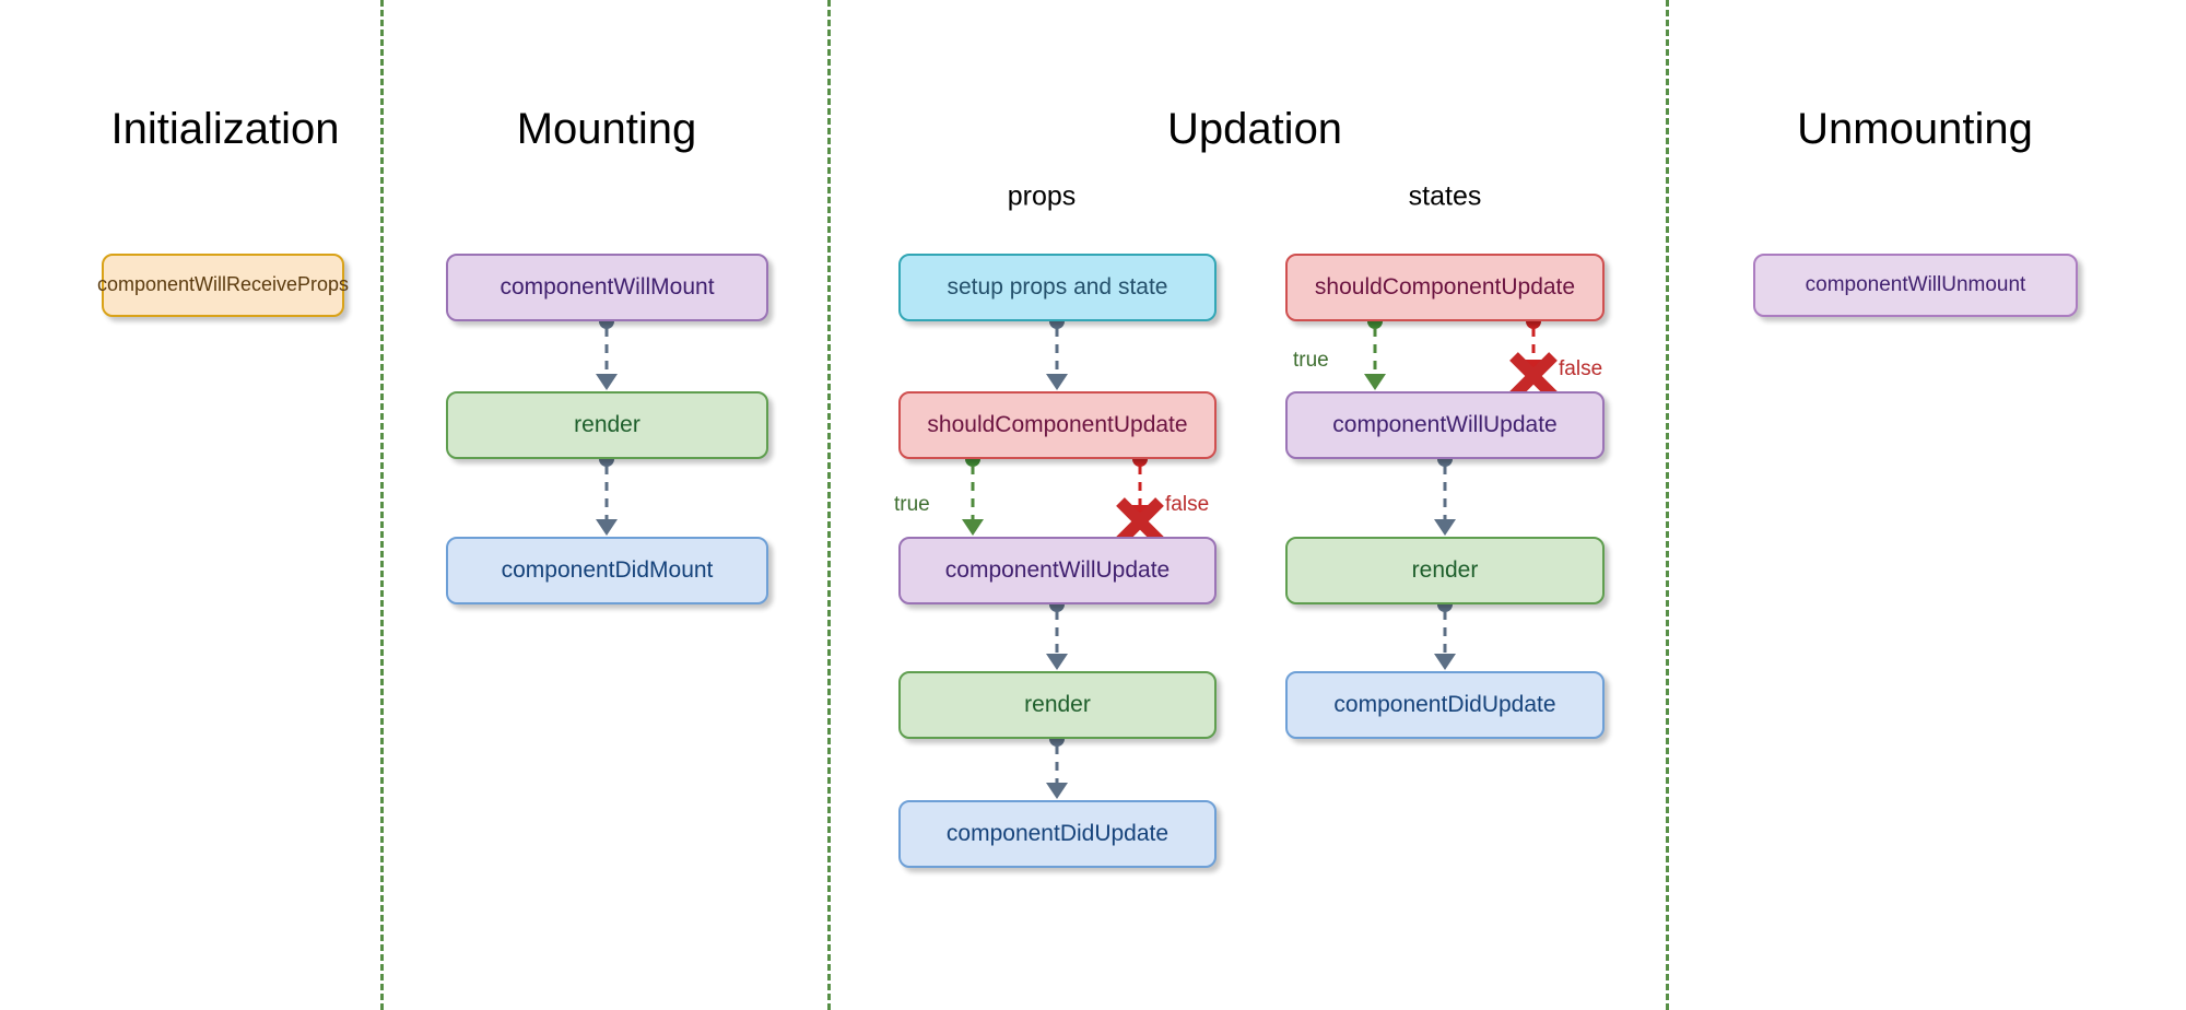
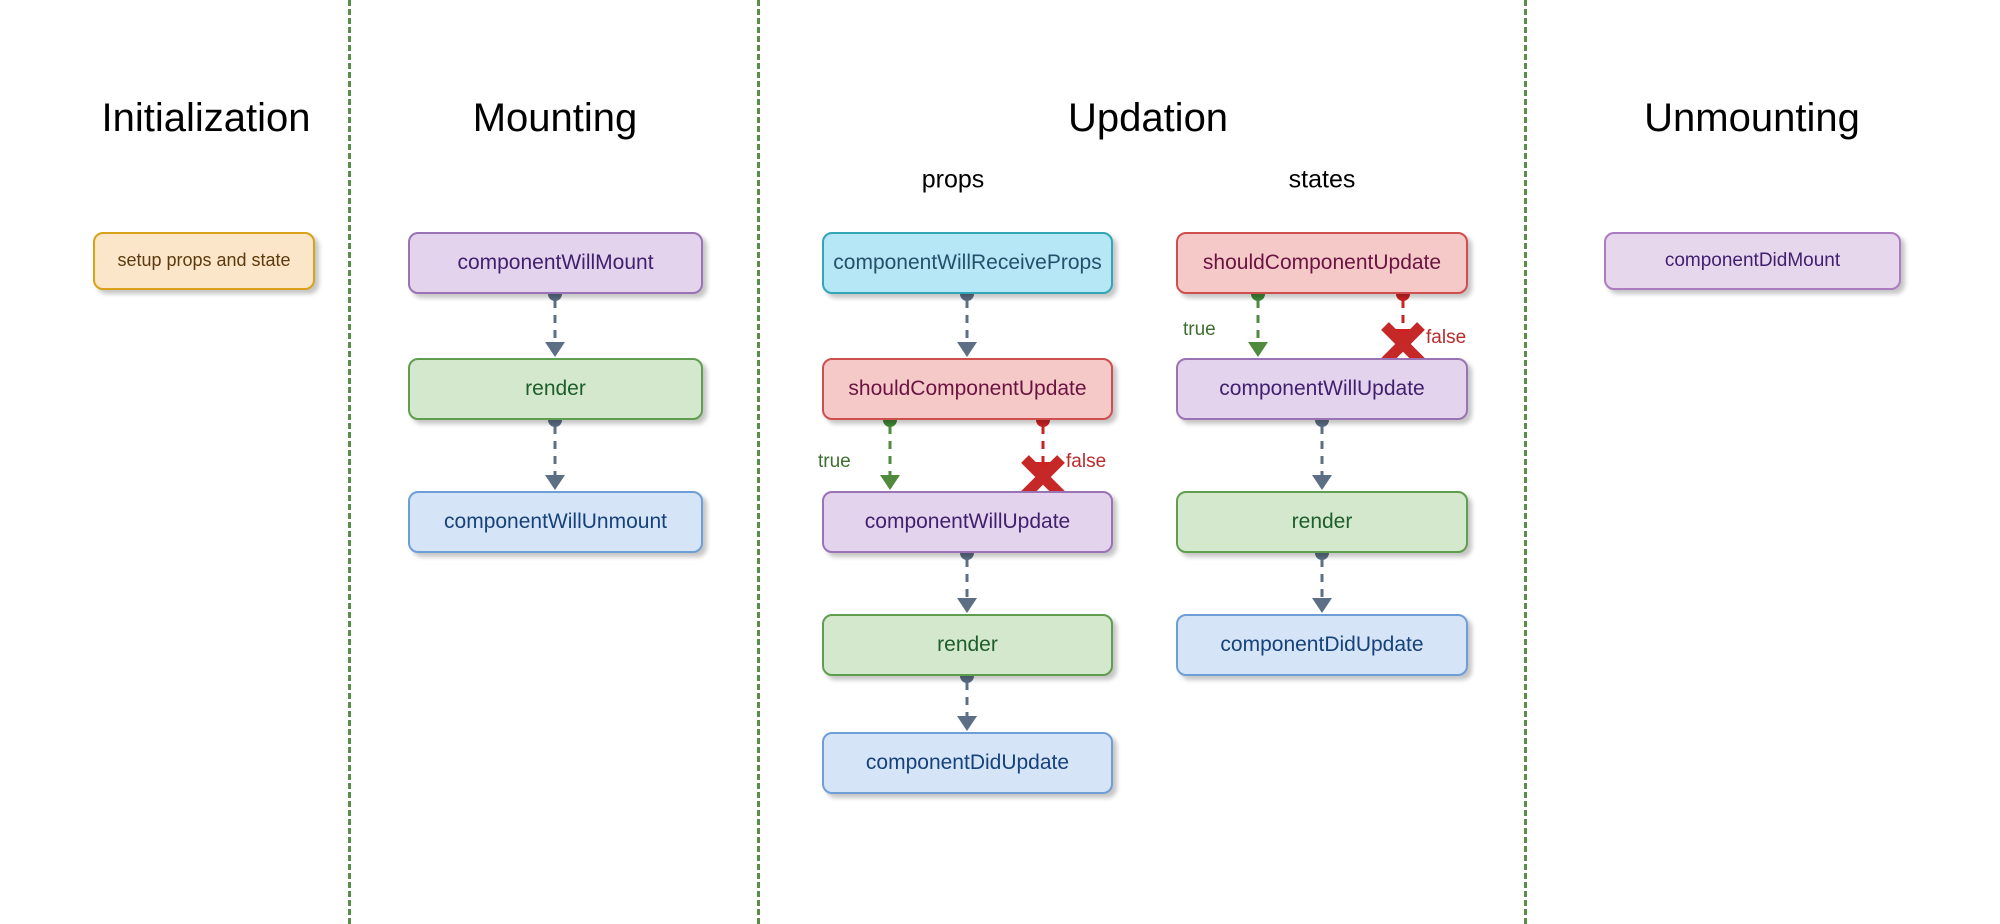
  Initialization
  Mounting
  Updation
  Unmounting
  props
  states
- componentWillReceiveProps
+ setup props and state
  componentWillMount
  render
- componentDidMount
+ componentWillUnmount
- setup props and state
+ componentWillReceiveProps
  shouldComponentUpdate
  componentWillUpdate
  render
  componentDidUpdate
  shouldComponentUpdate
  componentWillUpdate
  render
  componentDidUpdate
- componentWillUnmount
+ componentDidMount
  true
  false
  true
  false
